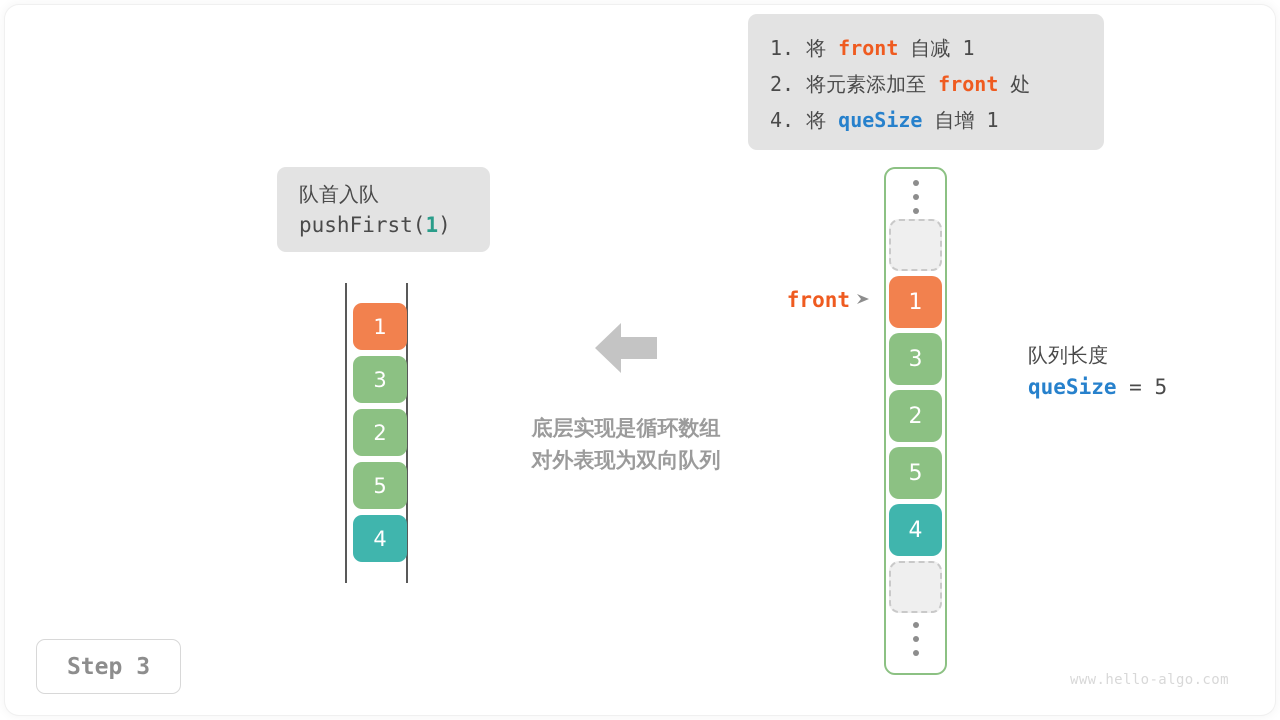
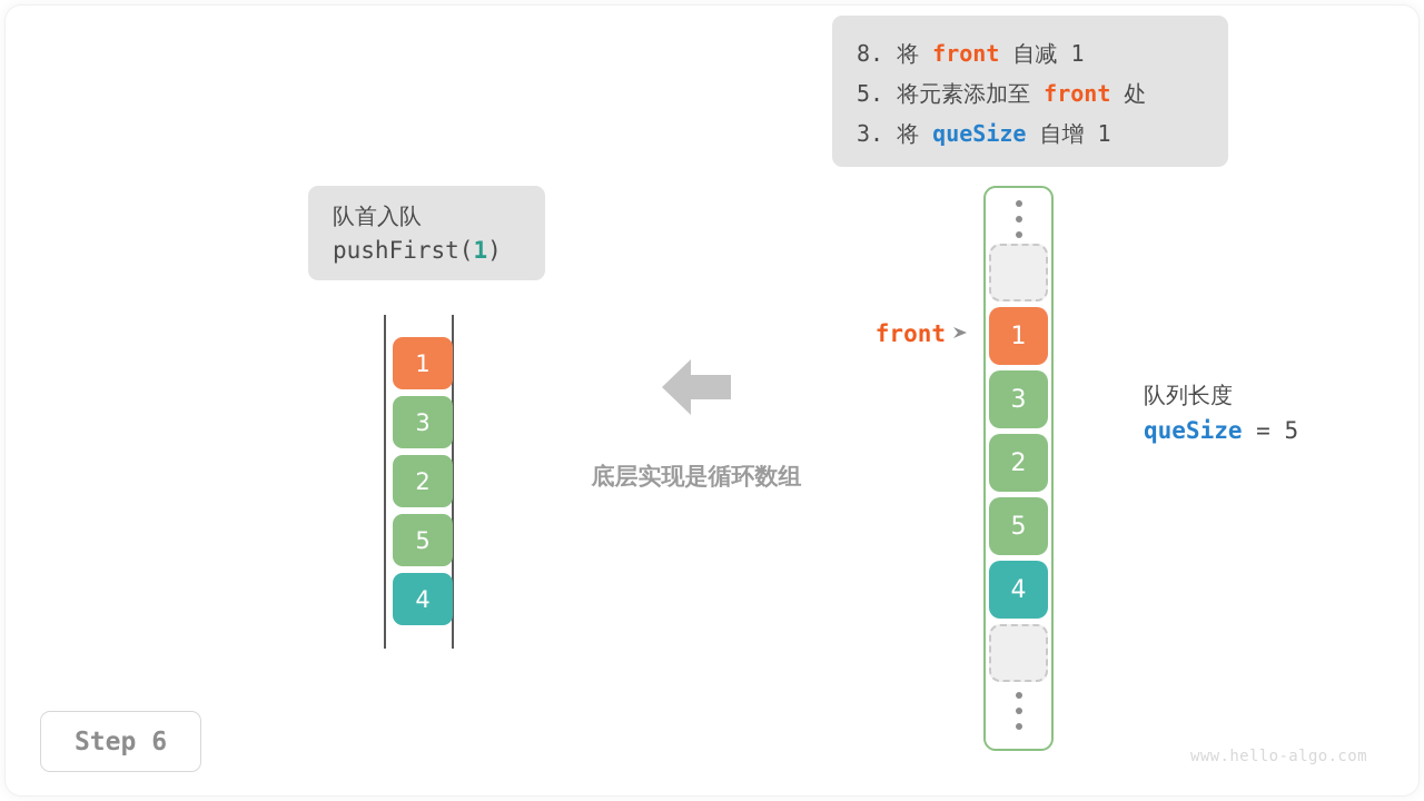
- 1. 将 front 自减 1
+ 8. 将 front 自减 1
- 2. 将元素添加至 front 处
+ 5. 将元素添加至 front 处
- 4. 将 queSize 自增 1
+ 3. 将 queSize 自增 1
  队首入队
  pushFirst(1)
  1
  3
  2
  5
  4
  底层实现是循环数组
- 对外表现为双向队列
  front
  1
  3
  2
  5
  4
  队列长度
  queSize = 5
- Step 3
+ Step 6
  www.hello-algo.com
